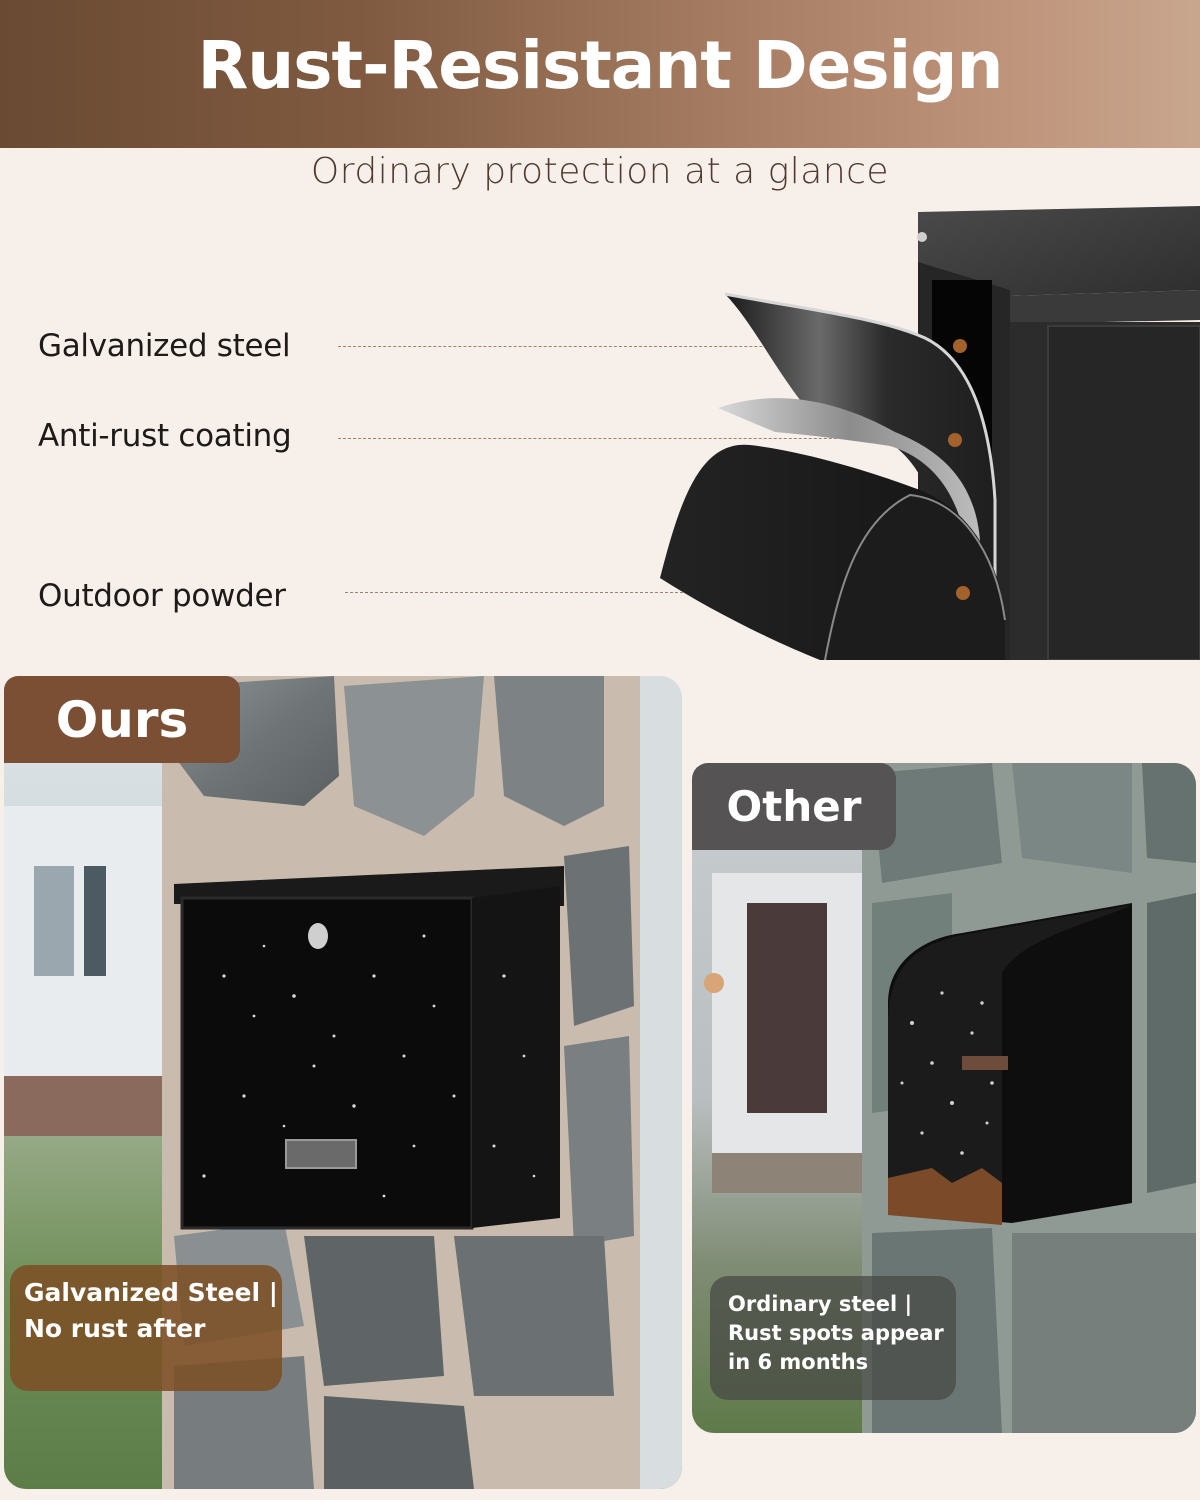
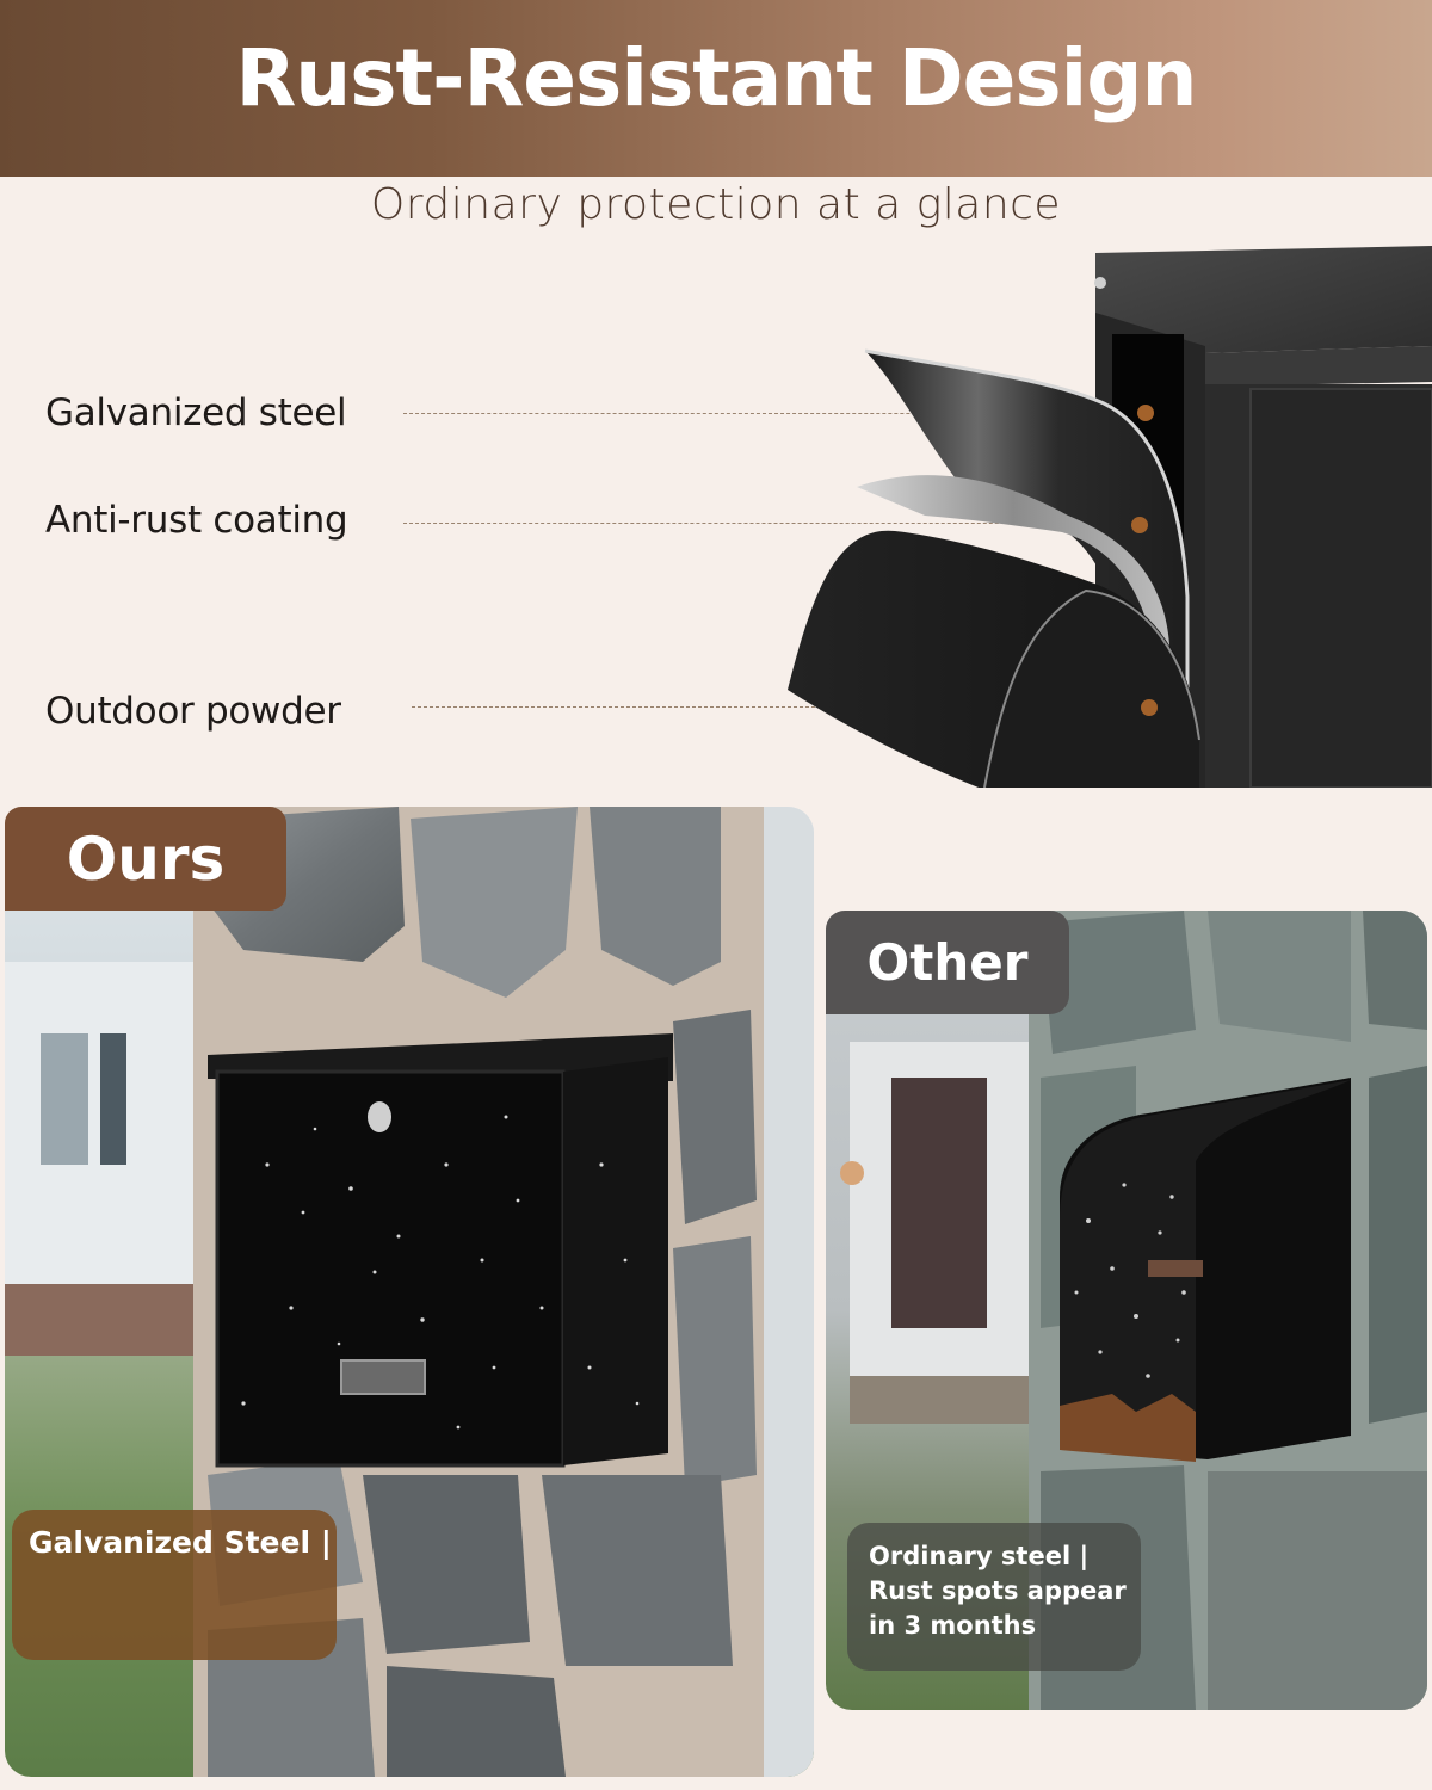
  Rust-Resistant Design
  Ordinary protection at a glance
  Galvanized steel
  Anti-rust coating
  Outdoor powder
  Ours
  Galvanized Steel |
- No rust after
  Other
  Ordinary steel |
  Rust spots appear
- in 6 months
+ in 3 months
